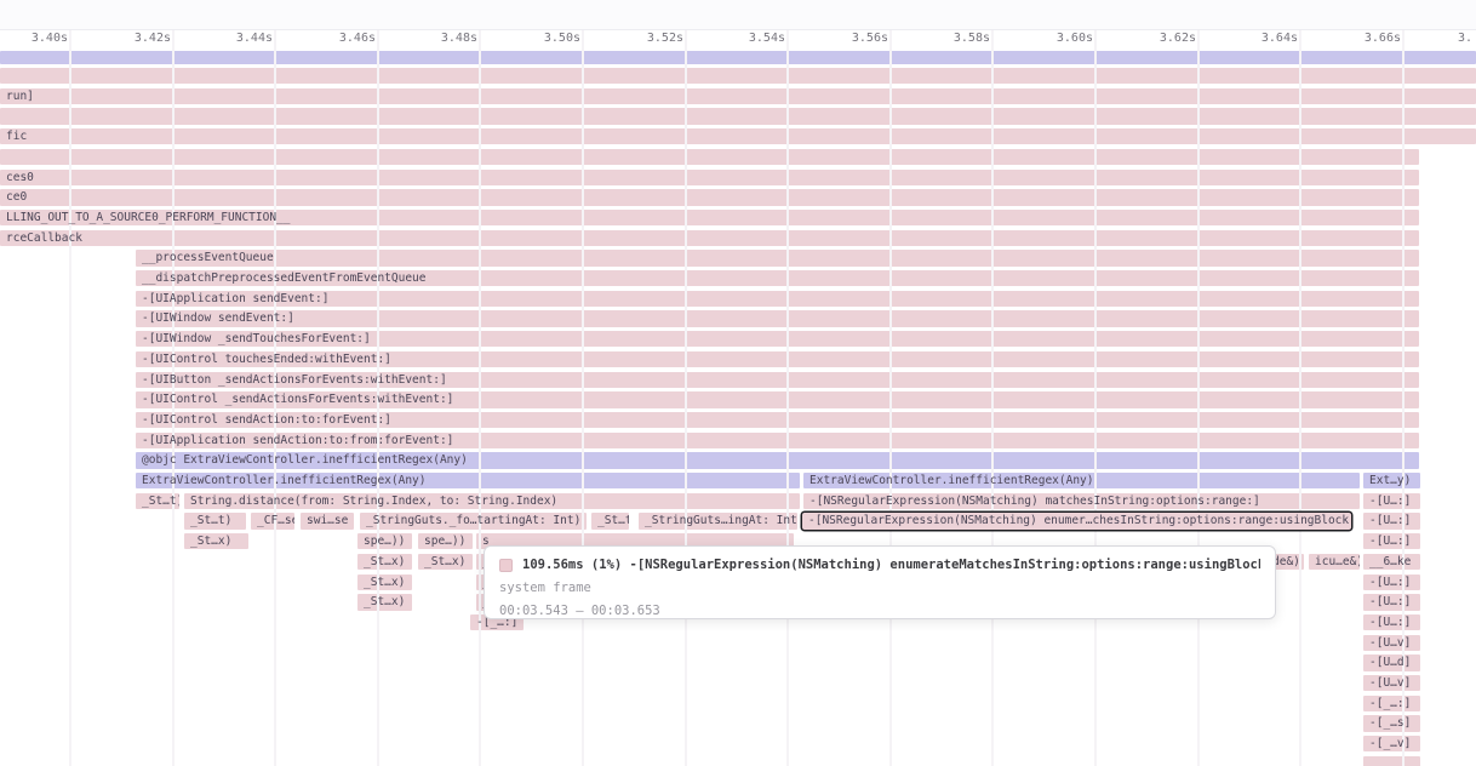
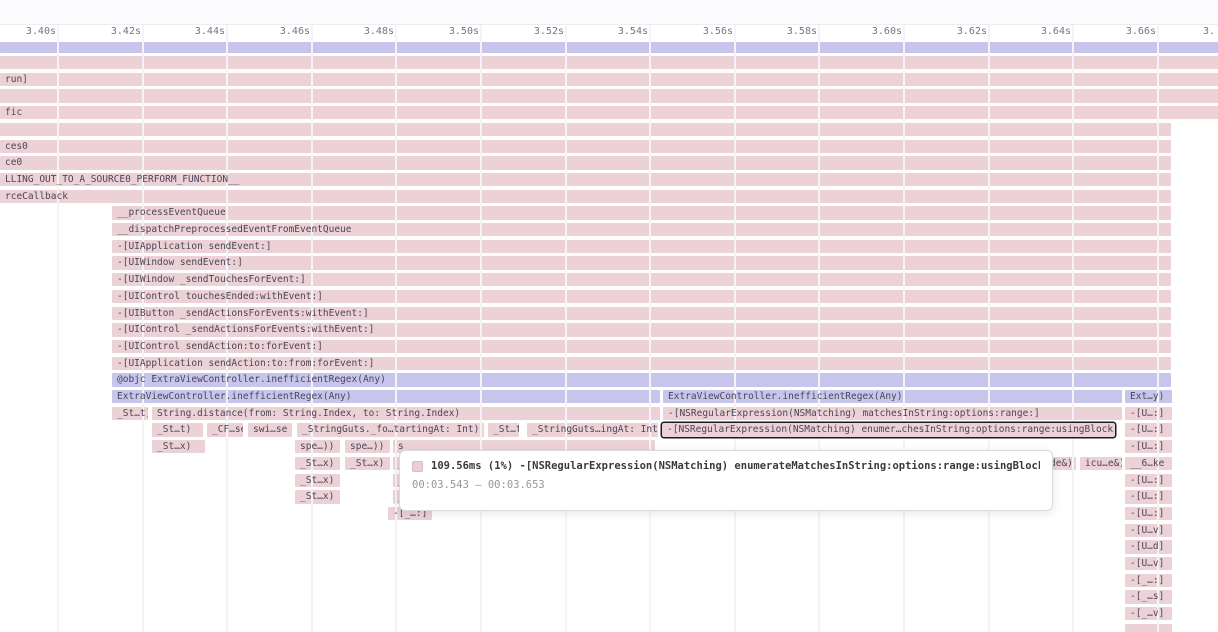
  3.40s
  3.42s
  3.44s
  3.46s
  3.48s
  3.50s
  3.52s
  3.54s
  3.56s
  3.58s
  3.60s
  3.62s
  3.64s
  3.66s
  3.
  run]
  fic
  ces0
  ce0
  LLING_OUT_TO_A_SOURCE0_PERFORM_FUNCTION__
  rceCallback
  __processEventQueue
  __dispatchPreprocessedEventFromEventQueue
  -[UIApplication sendEvent:]
  -[UIWindow sendEvent:]
  -[UIWindow _sendTouchesForEvent:]
  -[UIControl touchesEnded:withEvent:]
  -[UIButton _sendActionsForEvents:withEvent:]
  -[UIControl _sendActionsForEvents:withEvent:]
  -[UIControl sendAction:to:forEvent:]
  -[UIApplication sendAction:to:from:forEvent:]
  @objc ExtraViewController.inefficientRegex(Any)
  ExtraViewController.inefficientRegex(Any)
  ExtraViewController.inefficientRegex(Any)
  Ext…y)
  _St…t
  String.distance(from: String.Index, to: String.Index)
  -[NSRegularExpression(NSMatching) matchesInString:options:range:]
  -[U…:]
  _St…t)
  _CF…s
  swi…se
  _StringGuts._fo…tartingAt: Int)
  _St…t
  _StringGuts…ingAt: Int
  -[NSRegularExpression(NSMatching) enumer…chesInString:options:range:usingBlock
  -[U…:]
  _St…x)
  spe…))
  spe…))
  s
  -[U…:]
  _St…x)
  _St…x)
  e&)
  icu…e&
  __6…ke
  _St…x)
  -[U…:]
  _St…x)
  -[U…:]
  -[_…:]
  -[U…:]
  -[U…v]
  -[U…d]
  -[U…v]
  -[_…:]
  -[_…s]
  -[_…v]
  109.56ms (1%) -[NSRegularExpression(NSMatching) enumerateMatchesInString:options:range:usingBloc
- system frame
  00:03.543 — 00:03.653
